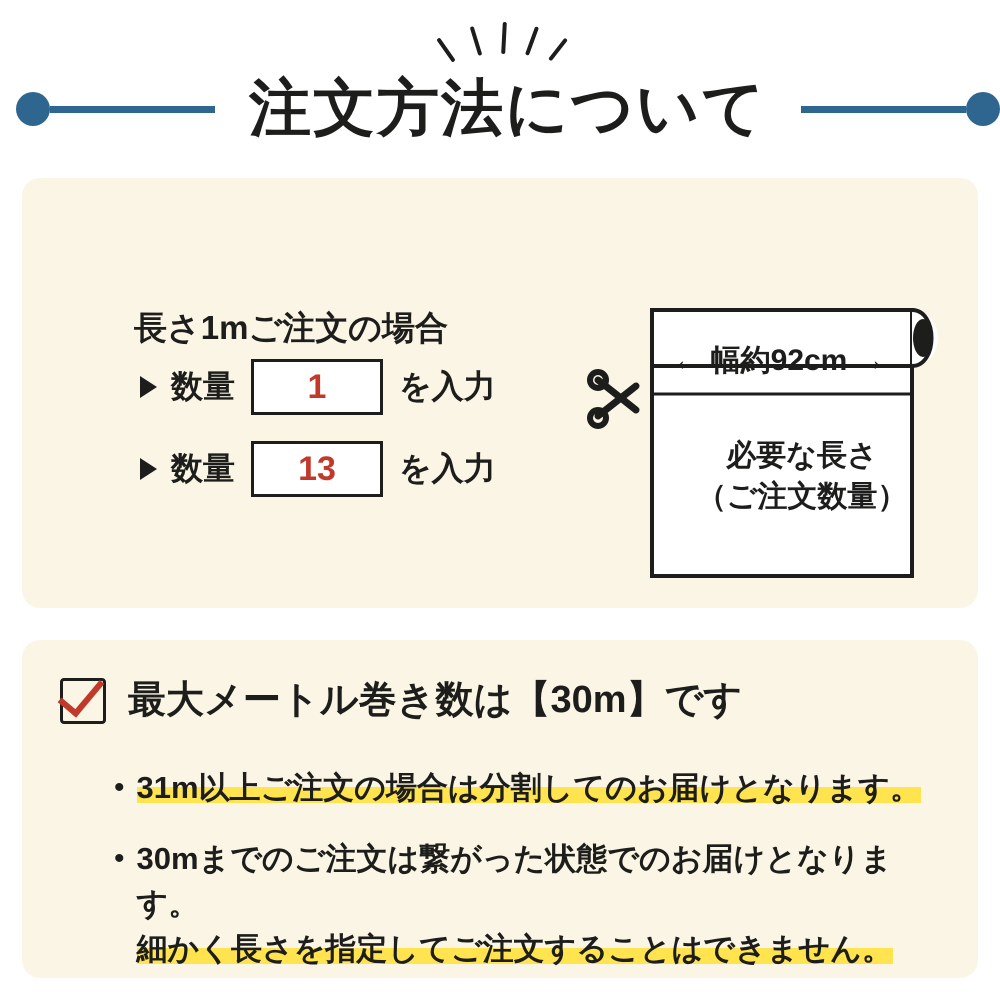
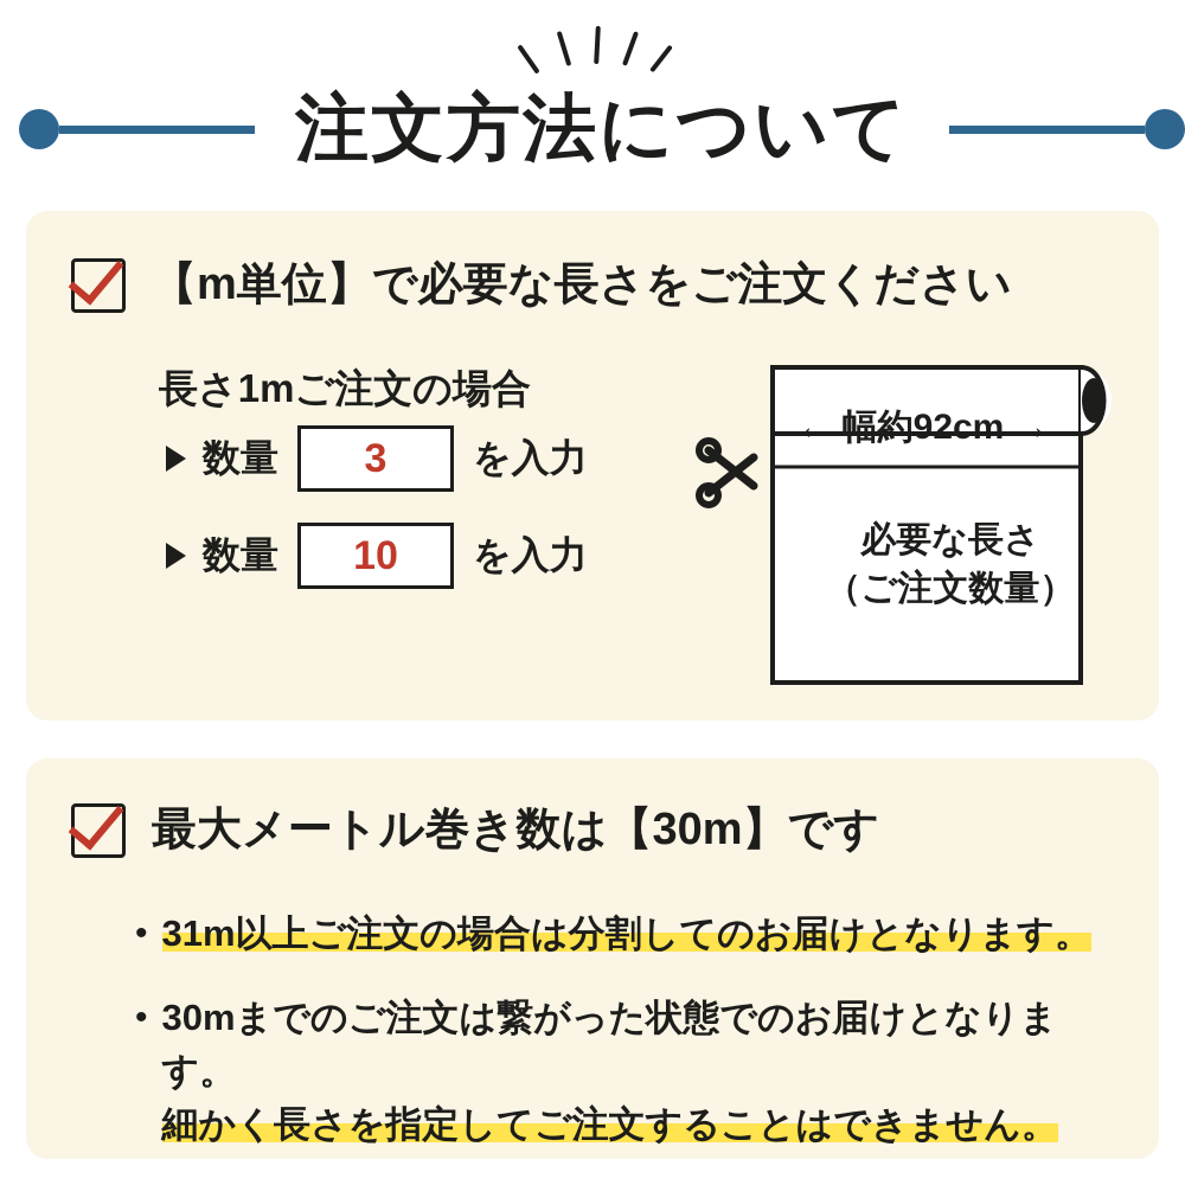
  注文方法について
+ 【m単位】で必要な長さをご注文ください
  長さ1mご注文の場合
  数量
- 1
+ 3
  を入力
  数量
- 13
+ 10
  を入力
  ← 幅約92cm →
  必要な長さ
  （ご注文数量）
  最大メートル巻き数は【30m】です
  •
  31m以上ご注文の場合は分割してのお届けとなります。
  •
  30mまでのご注文は繋がった状態でのお届けとなります。
  細かく長さを指定してご注文することはできません。
